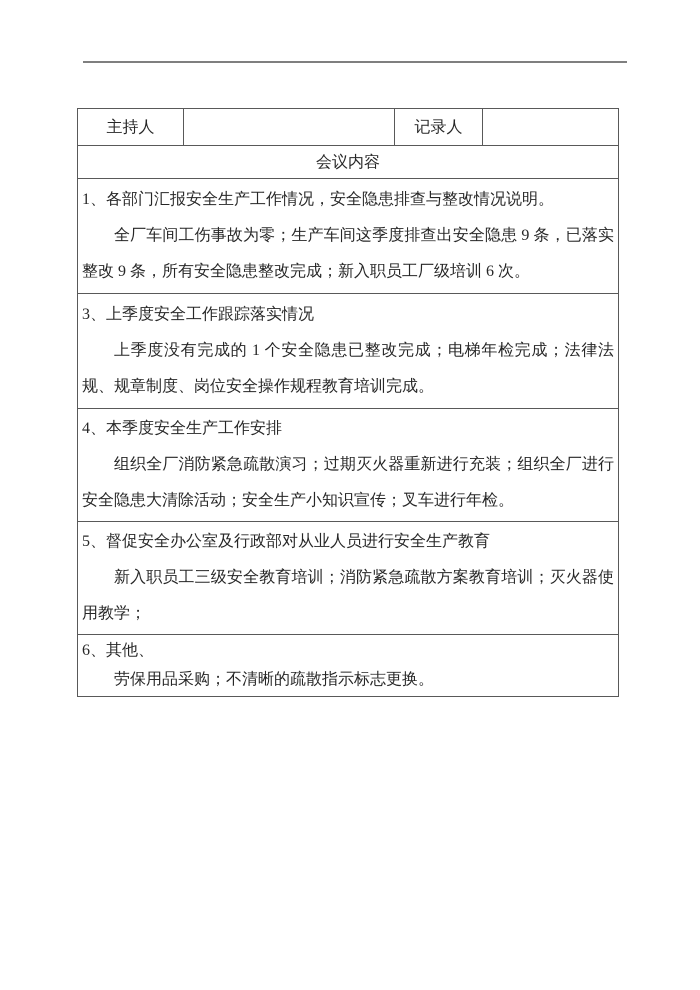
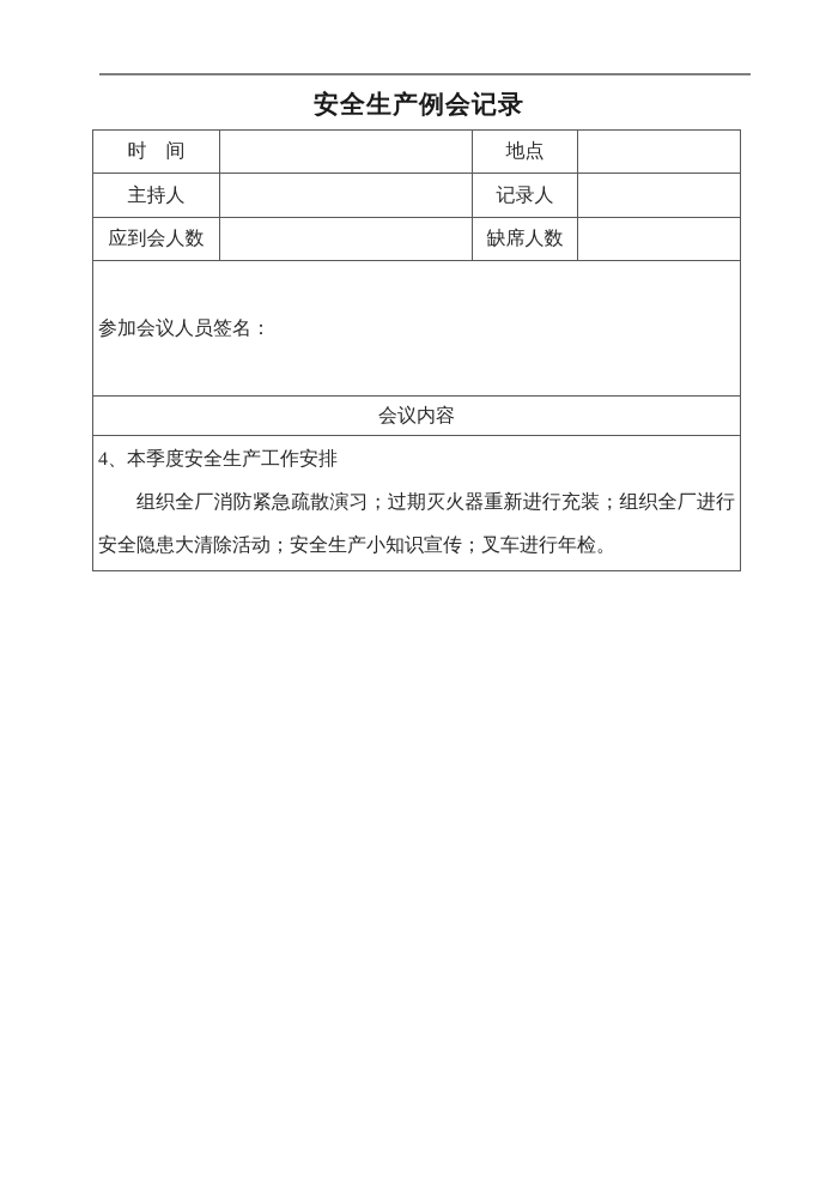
+ 安全生产例会记录
+ 时 间		地点
  主持人		记录人
+ 应到会人数		缺席人数
+ 参加会议人员签名：
  会议内容
- 1、各部门汇报安全生产工作情况，安全隐患排查与整改情况说明。 全厂车间工伤事故为零；生产车间这季度排查出安全隐患 9 条，已落实整改 9 条，所有安全隐患整改完成；新入职员工厂级培训 6 次。
- 3、上季度安全工作跟踪落实情况 上季度没有完成的 1 个安全隐患已整改完成；电梯年检完成；法律法规、规章制度、岗位安全操作规程教育培训完成。
  4、本季度安全生产工作安排 组织全厂消防紧急疏散演习；过期灭火器重新进行充装；组织全厂进行安全隐患大清除活动；安全生产小知识宣传；叉车进行年检。
- 5、督促安全办公室及行政部对从业人员进行安全生产教育 新入职员工三级安全教育培训；消防紧急疏散方案教育培训；灭火器使用教学；
- 6、其他、 劳保用品采购；不清晰的疏散指示标志更换。
